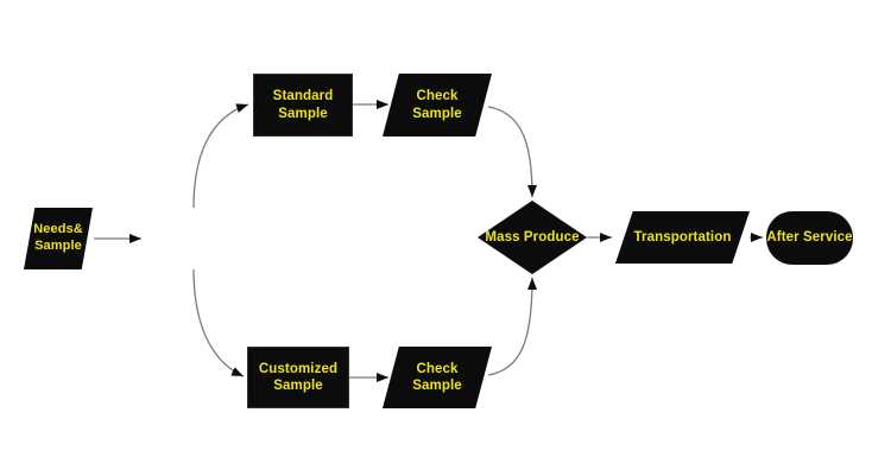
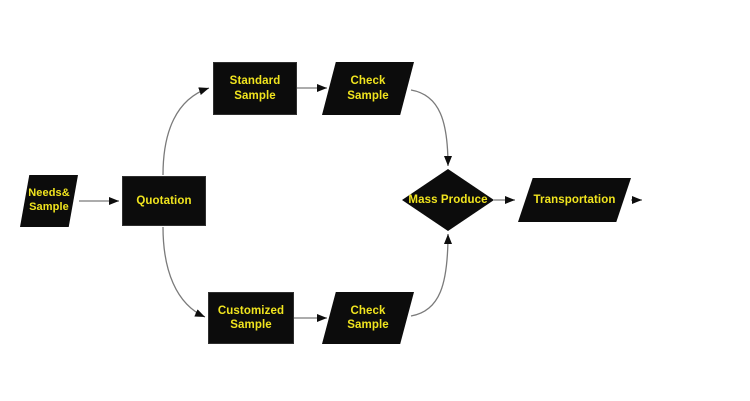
  Needs&
  Sample
+ Quotation
  Standard
  Sample
  Check
  Sample
  Customized
  Sample
  Check
  Sample
  Mass Produce
  Transportation
- After Service
